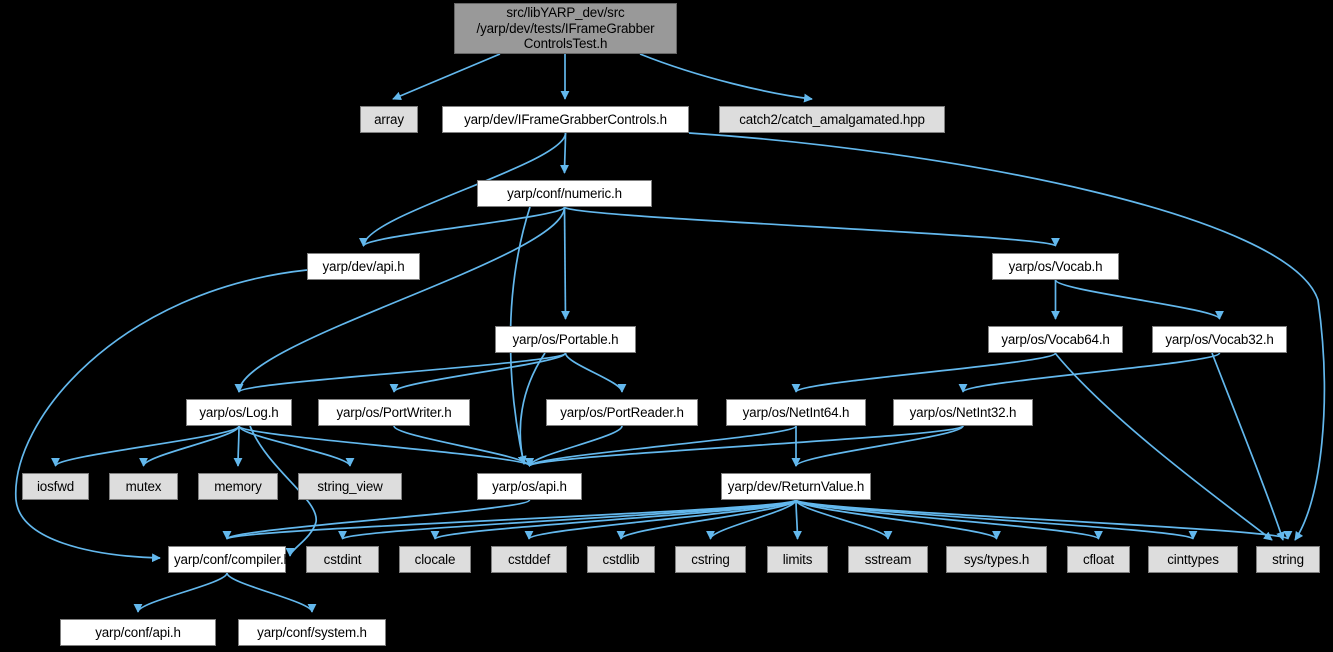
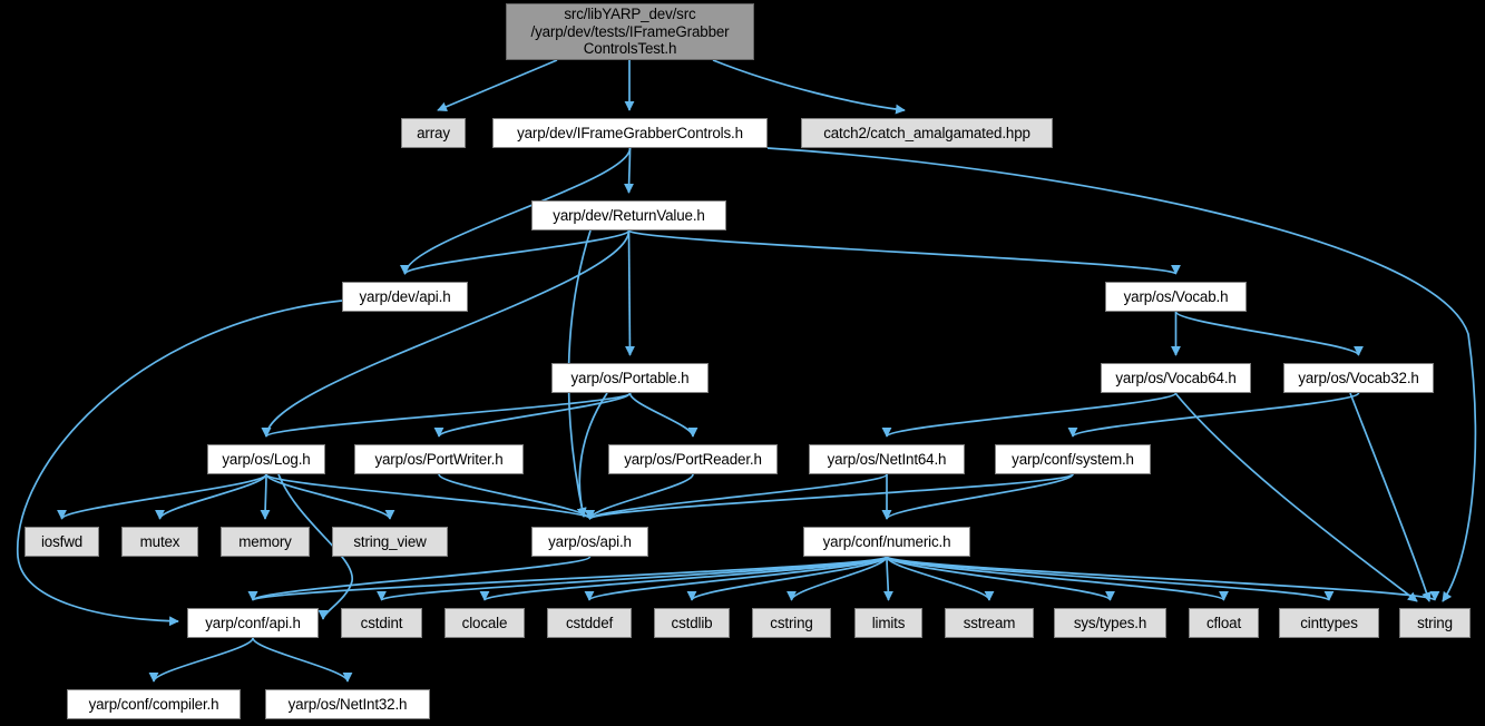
  src/libYARP_dev/src
  /yarp/dev/tests/IFrameGrabber
  ControlsTest.h
  array
  yarp/dev/IFrameGrabberControls.h
  catch2/catch_amalgamated.hpp
- yarp/conf/numeric.h
+ yarp/dev/ReturnValue.h
  yarp/dev/api.h
  yarp/os/Vocab.h
  yarp/os/Portable.h
  yarp/os/Vocab64.h
  yarp/os/Vocab32.h
  yarp/os/Log.h
  yarp/os/PortWriter.h
  yarp/os/PortReader.h
  yarp/os/NetInt64.h
- yarp/os/NetInt32.h
+ yarp/conf/system.h
  iosfwd
  mutex
  memory
  string_view
  yarp/os/api.h
- yarp/dev/ReturnValue.h
+ yarp/conf/numeric.h
- yarp/conf/compiler.h
+ yarp/conf/api.h
  cstdint
  clocale
  cstddef
  cstdlib
  cstring
  limits
  sstream
  sys/types.h
  cfloat
  cinttypes
  string
- yarp/conf/api.h
+ yarp/conf/compiler.h
- yarp/conf/system.h
+ yarp/os/NetInt32.h
